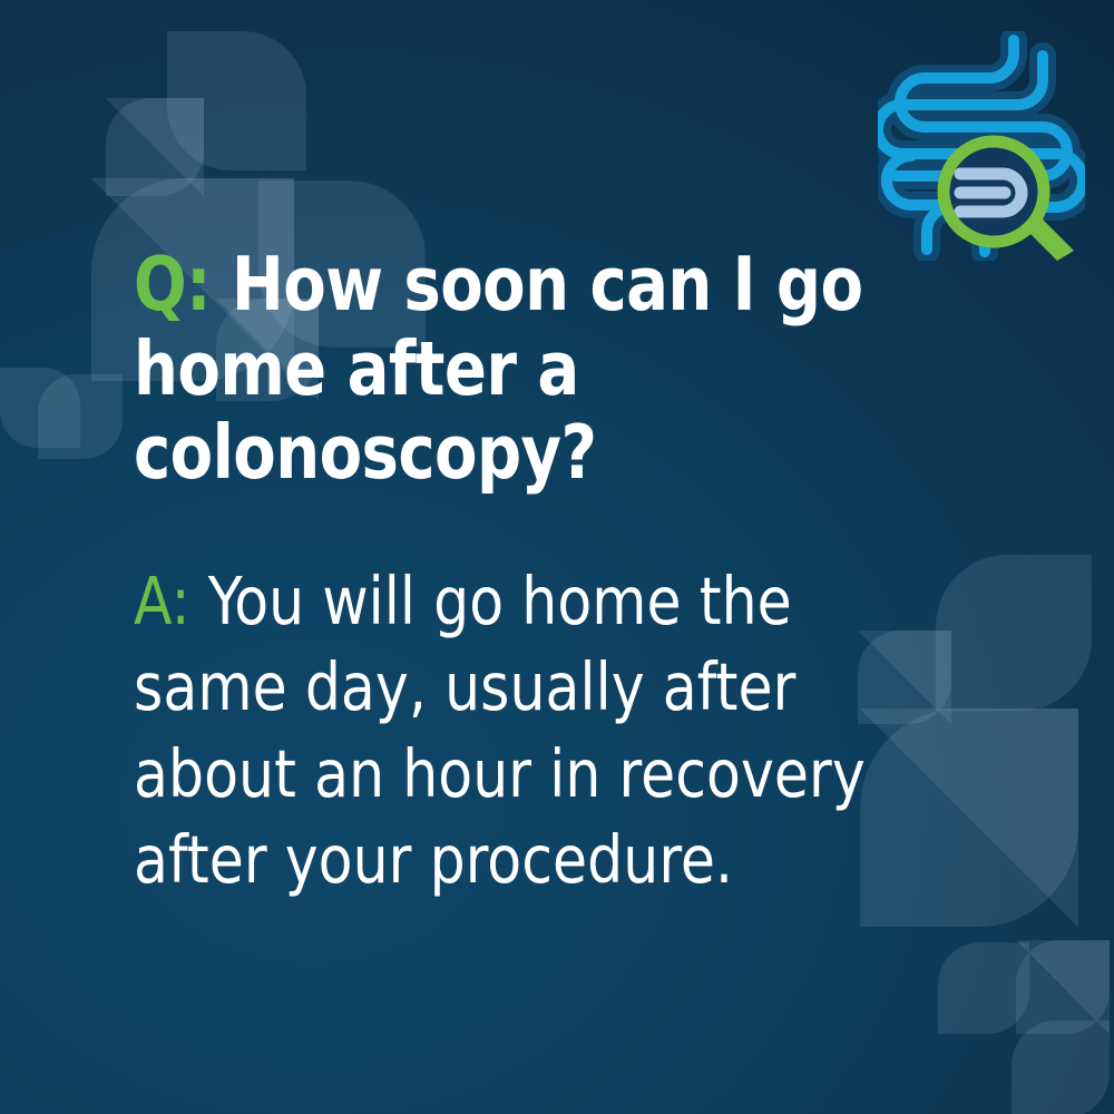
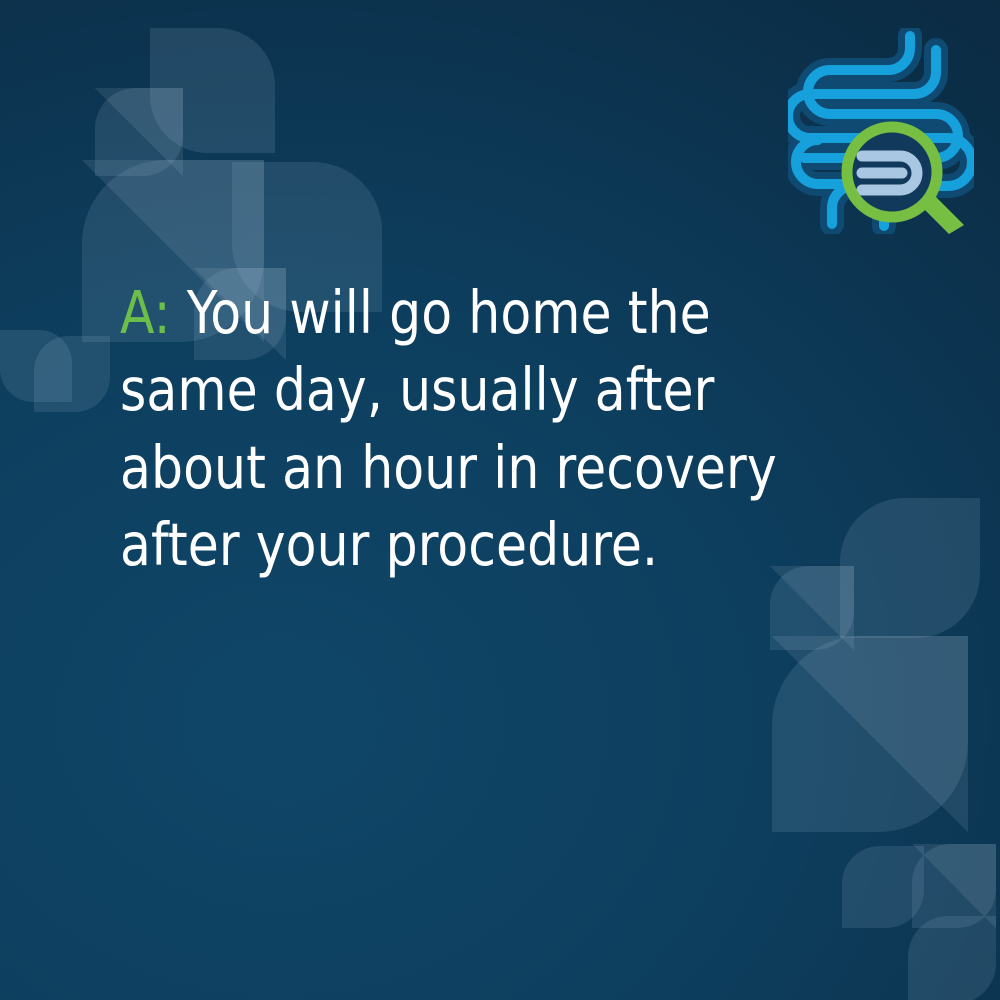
- Q: How soon can I go
- home after a colonoscopy?
  A: You will go home the
  same day, usually after
  about an hour in recovery
  after your procedure.
